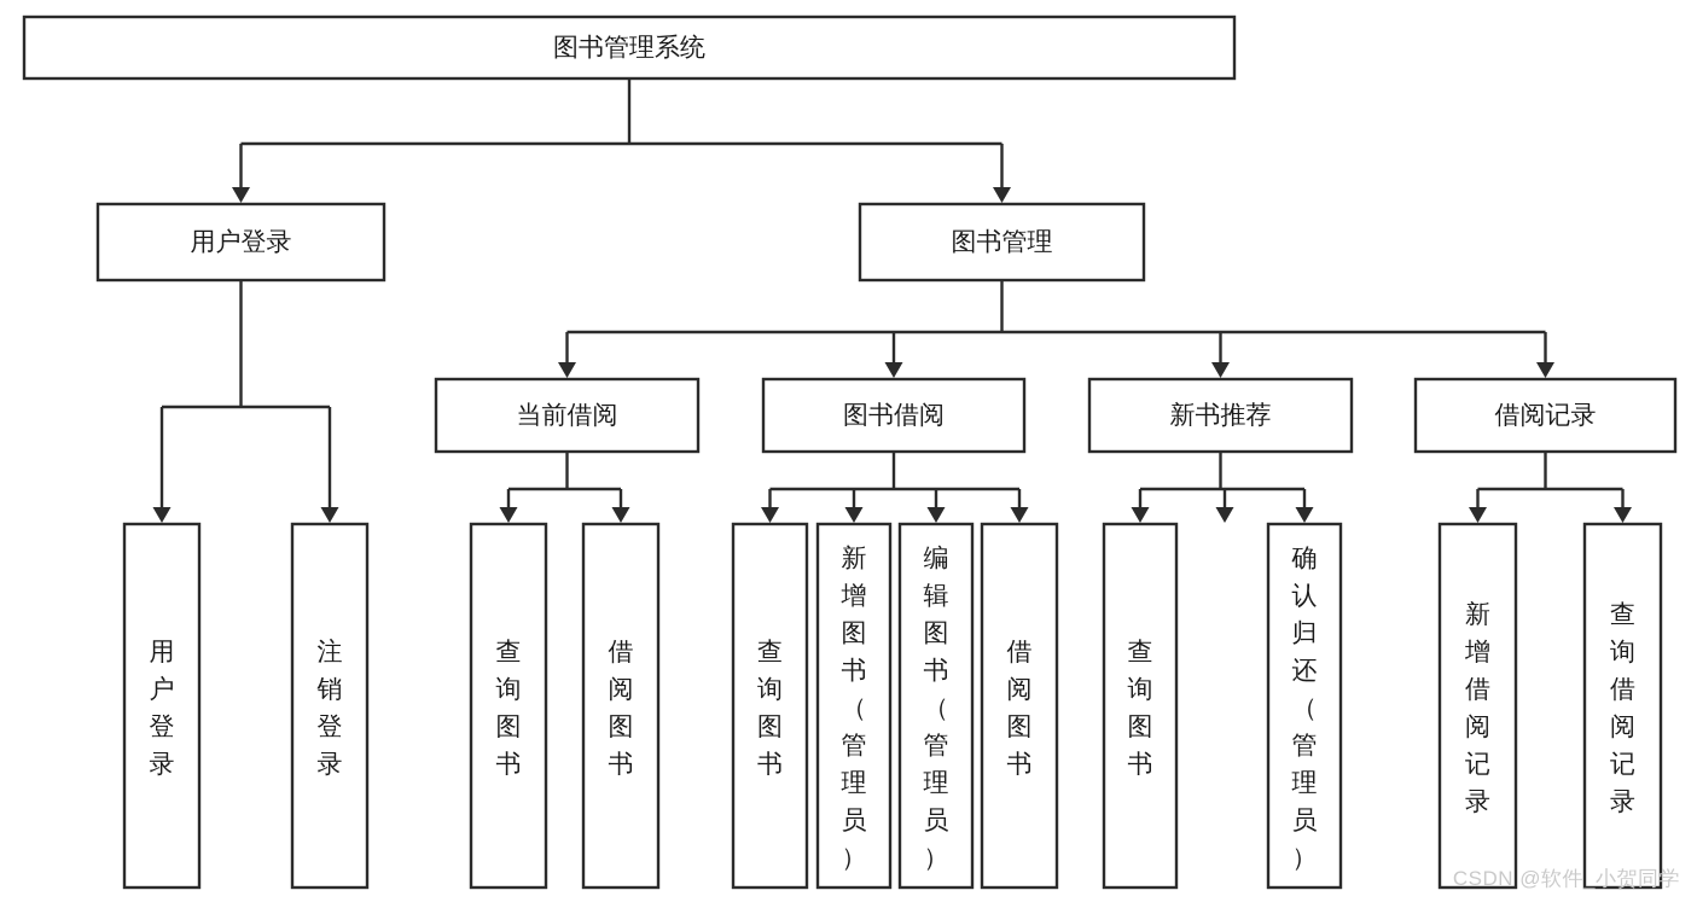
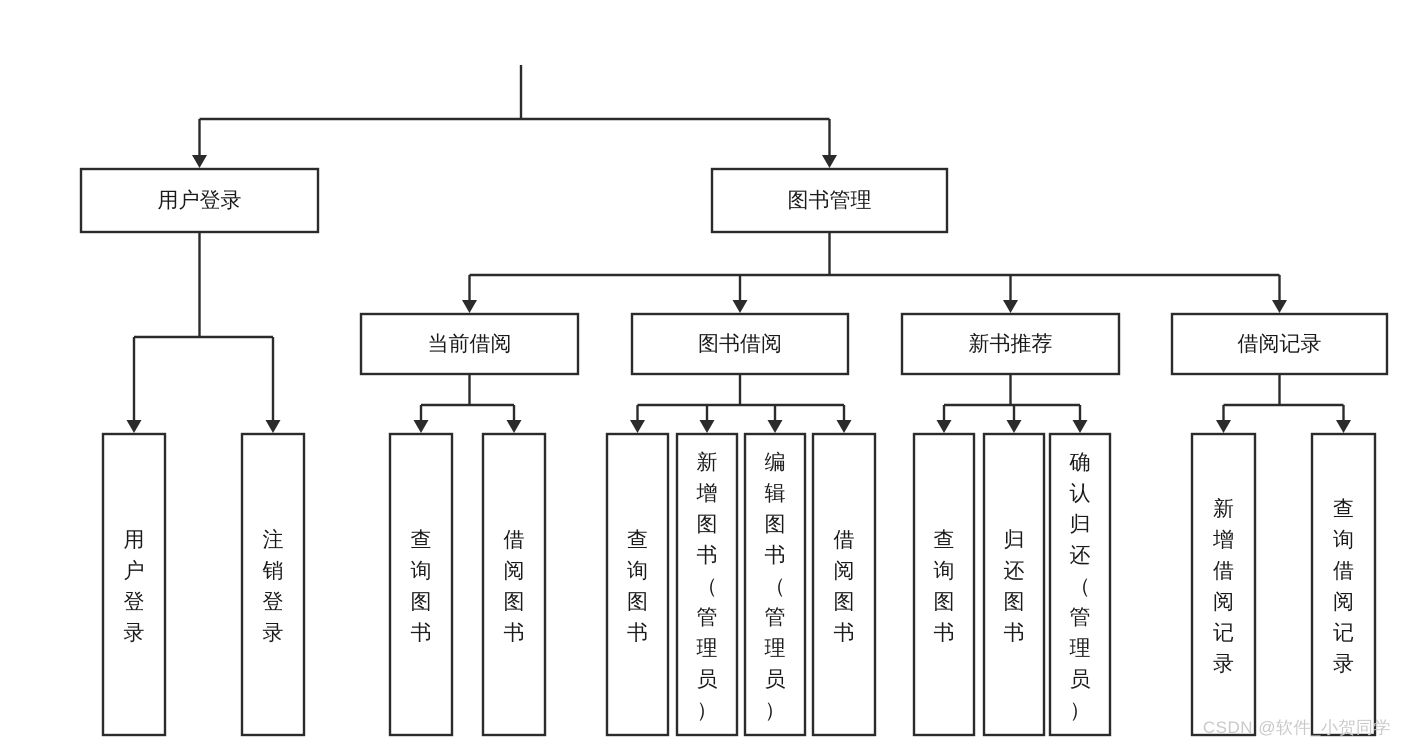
- 图书管理系统
  用户登录
  图书管理
  当前借阅
  图书借阅
  新书推荐
  借阅记录
  用户登录
  注销登录
  查询图书
  借阅图书
  查询图书
  新增图书（管理员）
  编辑图书（管理员）
  借阅图书
  查询图书
+ 归还图书
  确认归还（管理员）
  新增借阅记录
  查询借阅记录
  CSDN @软件_小贺同学
